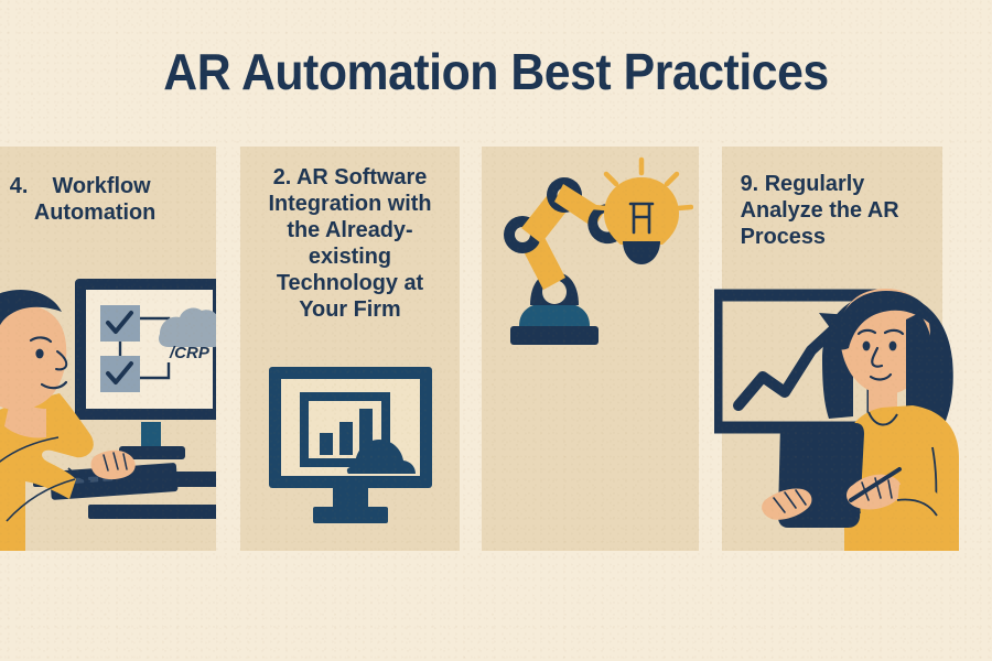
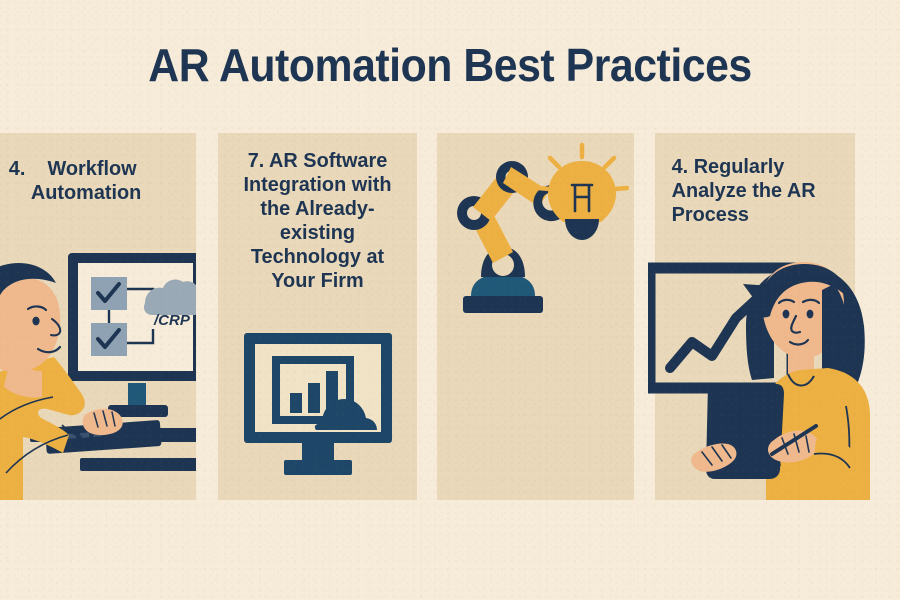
  AR Automation Best Practices
  /CRP
  4. Workflow
  Automation
- 2. AR Software Integration with the Already-existing Technology at Your Firm
+ 7. AR Software Integration with the Already-existing Technology at Your Firm
- 9. Regularly Analyze the AR Process
+ 4. Regularly Analyze the AR Process
